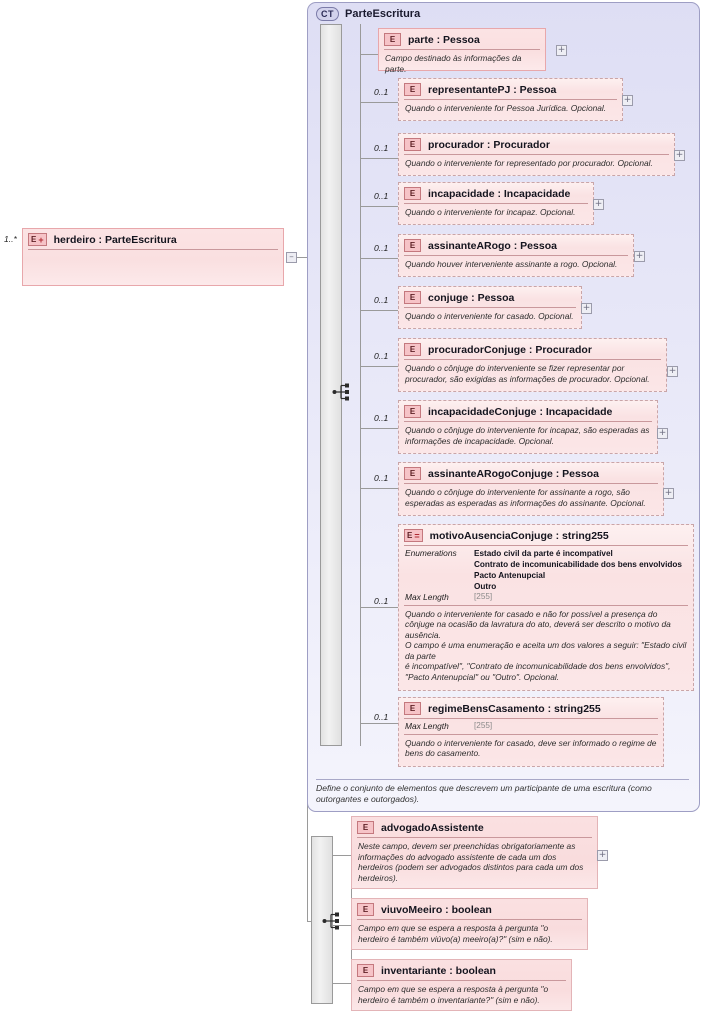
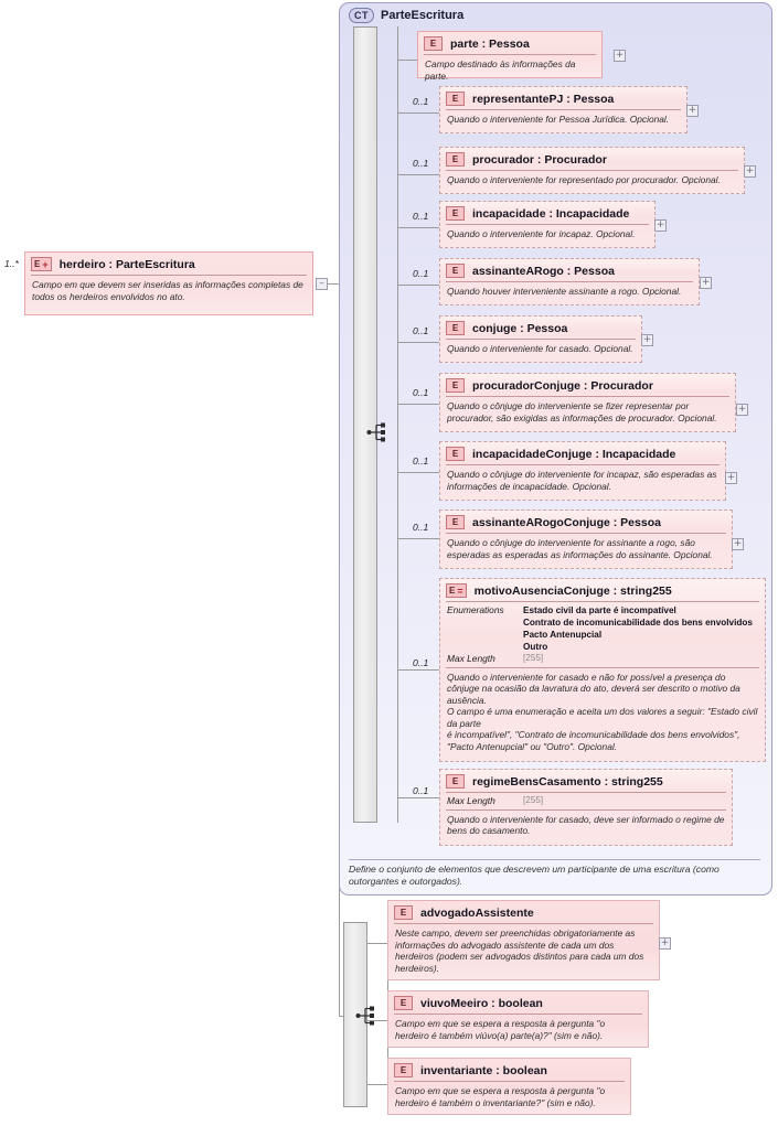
  1..*
  E
  +
  herdeiro : ParteEscritura
+ Campo em que devem ser inseridas as informações completas de todos os herdeiros envolvidos no ato.
  –
  CT
  ParteEscritura
  Define o conjunto de elementos que descrevem um participante de uma escritura (como outorgantes e outorgados).
  E
  parte : Pessoa
  Campo destinado às informações da parte.
  +
  0..1
  E
  representantePJ : Pessoa
  Quando o interveniente for Pessoa Jurídica. Opcional.
  +
  0..1
  E
  procurador : Procurador
  Quando o interveniente for representado por procurador. Opcional.
  +
  0..1
  E
  incapacidade : Incapacidade
  Quando o interveniente for incapaz. Opcional.
  +
  0..1
  E
  assinanteARogo : Pessoa
  Quando houver interveniente assinante a rogo. Opcional.
  +
  0..1
  E
  conjuge : Pessoa
  Quando o interveniente for casado. Opcional.
  +
  0..1
  E
  procuradorConjuge : Procurador
  Quando o cônjuge do interveniente se fizer representar por procurador, são exigidas as informações de procurador. Opcional.
  +
  0..1
  E
  incapacidadeConjuge : Incapacidade
  Quando o cônjuge do interveniente for incapaz, são esperadas as informações de incapacidade. Opcional.
  +
  0..1
  E
  assinanteARogoConjuge : Pessoa
  Quando o cônjuge do interveniente for assinante a rogo, são esperadas as esperadas as informações do assinante. Opcional.
  +
  0..1
  E
  =
  motivoAusenciaConjuge : string255
  Enumerations
  Estado civil da parte é incompatível
  Contrato de incomunicabilidade dos bens envolvidos
  Pacto Antenupcial
  Outro
  Max Length
  [255]
  Quando o interveniente for casado e não for possível a presença do cônjuge na ocasião da lavratura do ato, deverá ser descrito o motivo da ausência.
  O campo é uma enumeração e aceita um dos valores a seguir: "Estado civil da parte
  é incompatível", "Contrato de incomunicabilidade dos bens envolvidos", "Pacto Antenupcial" ou "Outro". Opcional.
  0..1
  E
  regimeBensCasamento : string255
  Max Length
  [255]
  Quando o interveniente for casado, deve ser informado o regime de bens do casamento.
  E
  advogadoAssistente
  Neste campo, devem ser preenchidas obrigatoriamente as informações do advogado assistente de cada um dos herdeiros (podem ser advogados distintos para cada um dos herdeiros).
  +
  E
  viuvoMeeiro : boolean
- Campo em que se espera a resposta à pergunta "o herdeiro é também viúvo(a) meeiro(a)?" (sim e não).
+ Campo em que se espera a resposta à pergunta "o herdeiro é também viúvo(a) parte(a)?" (sim e não).
  E
  inventariante : boolean
  Campo em que se espera a resposta à pergunta "o herdeiro é também o inventariante?" (sim e não).
